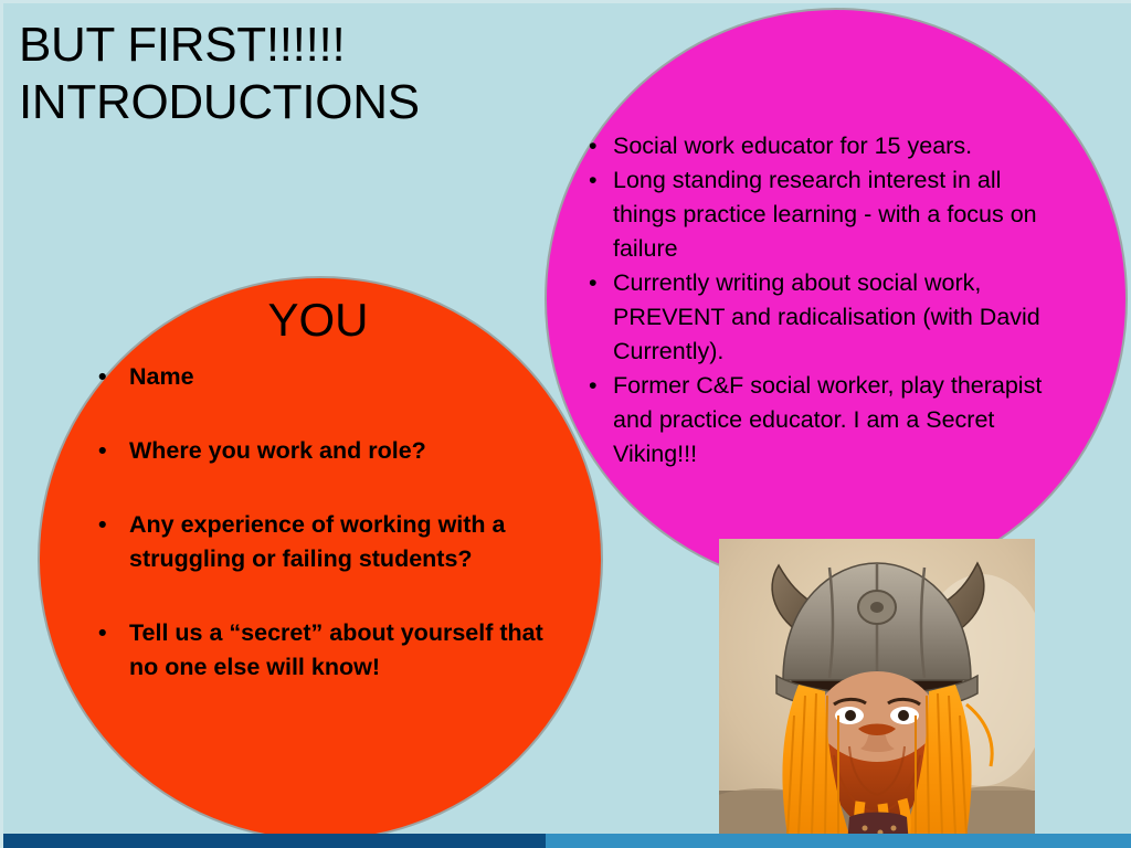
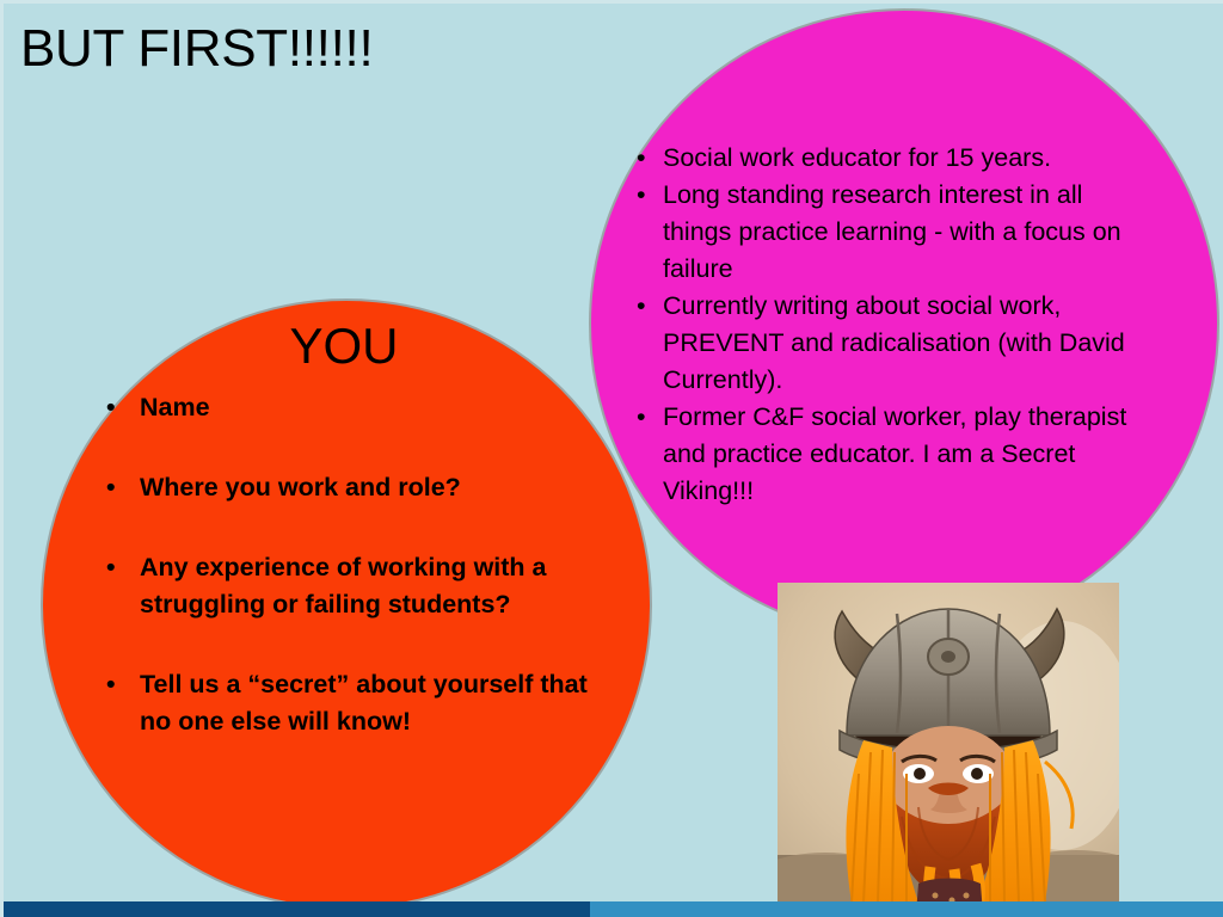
  BUT FIRST!!!!!!
- INTRODUCTIONS
  •
  Social work educator for 15 years.
  •
  Long standing research interest in all things practice learning - with a focus on failure
  •
  Currently writing about social work, PREVENT and radicalisation (with David Currently).
  •
  Former C&F social worker, play therapist and practice educator. I am a Secret Viking!!!
  YOU
  •
  Name
  •
  Where you work and role?
  •
  Any experience of working with a struggling or failing students?
  •
  Tell us a “secret” about yourself that no one else will know!
